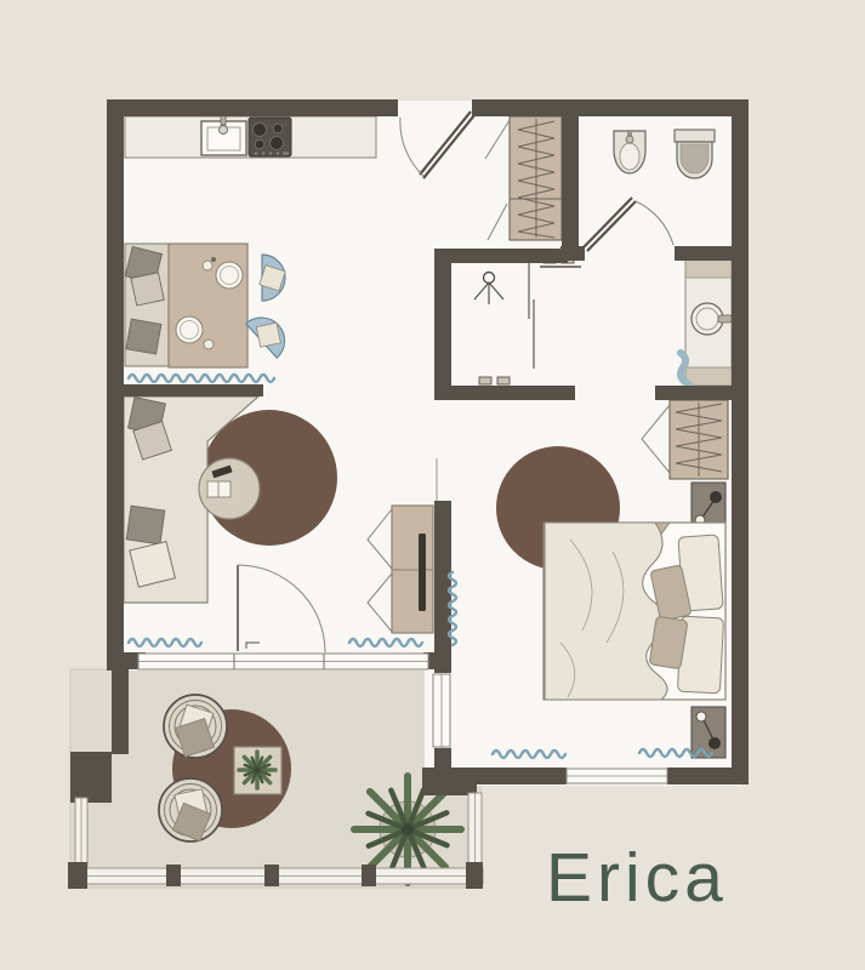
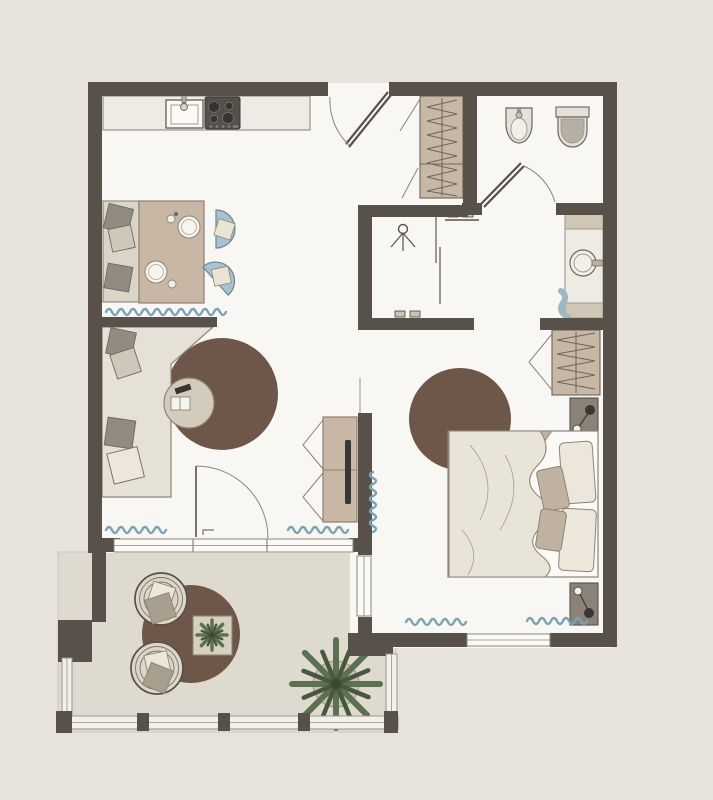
- Erica
